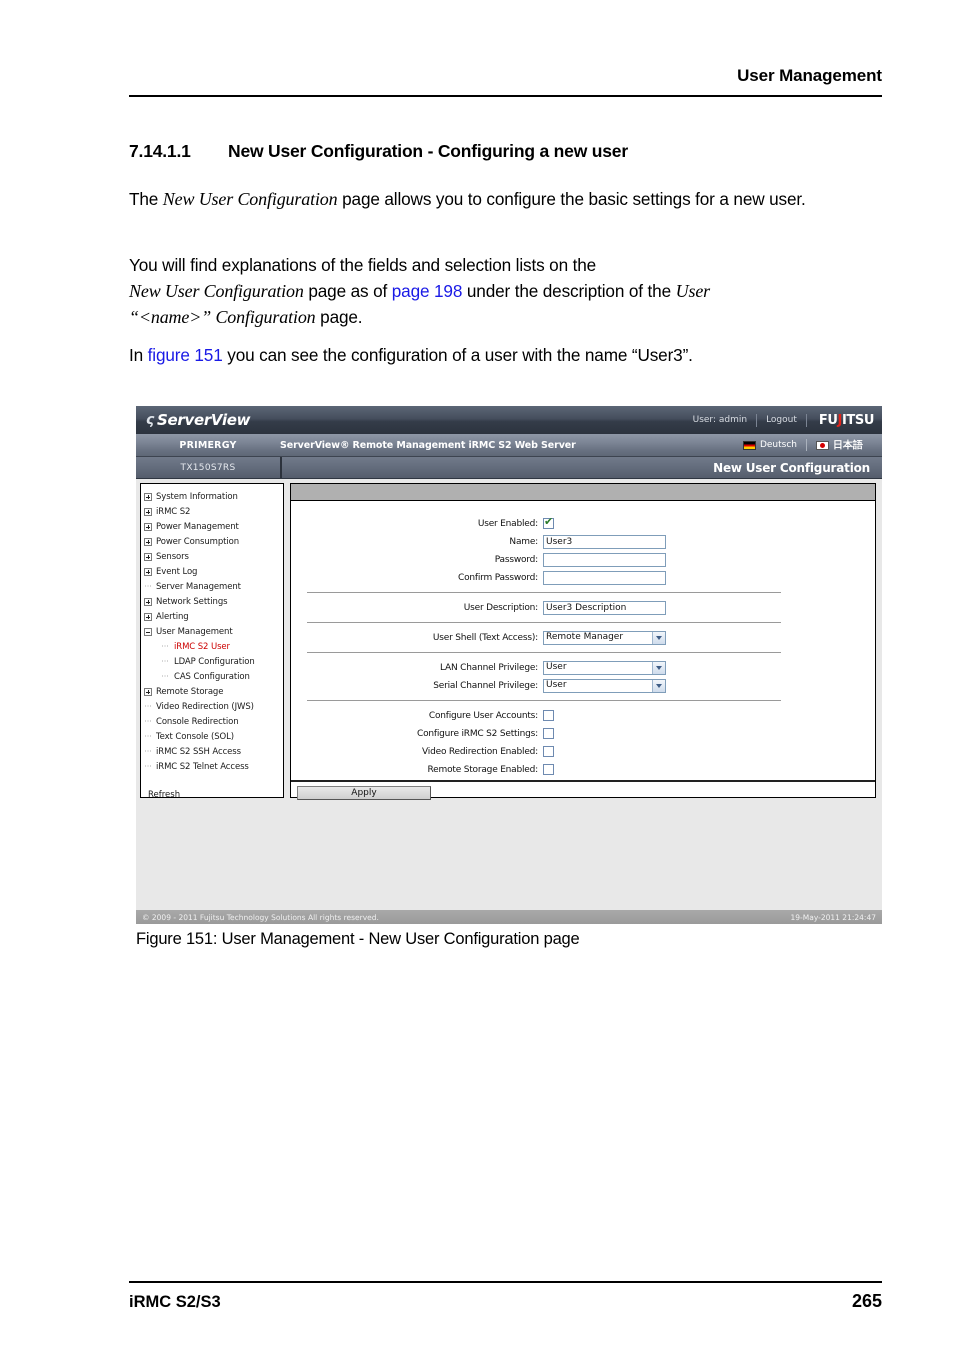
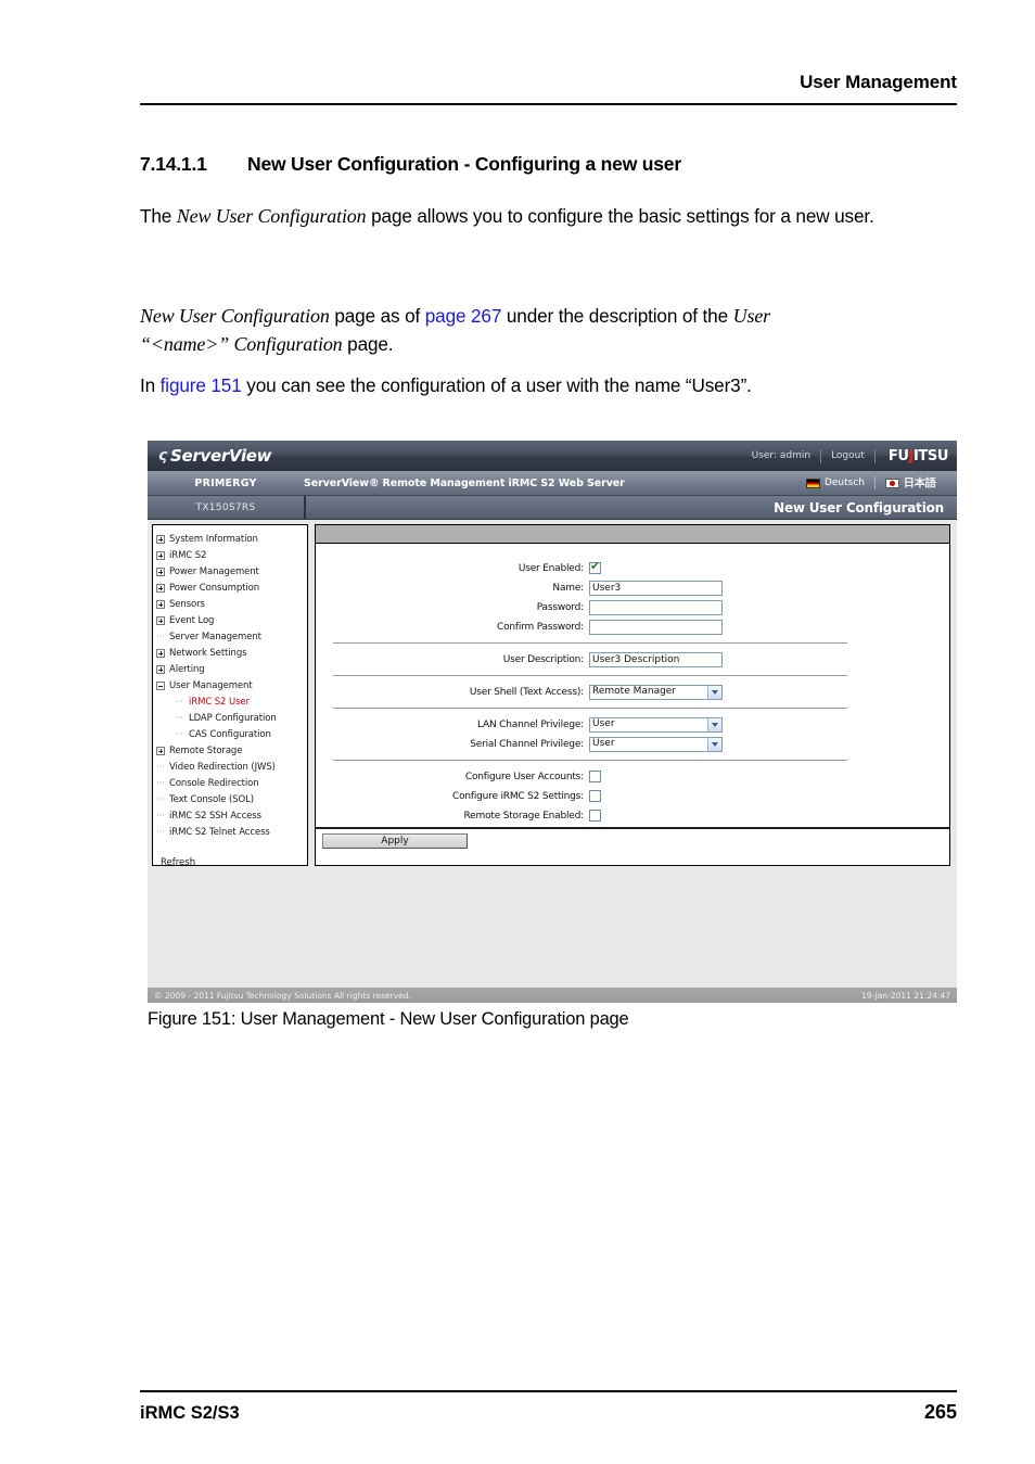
  User Management
  7.14.1.1 New User Configuration - Configuring a new user
  The New User Configuration page allows you to configure the basic settings for a new user.
- You will find explanations of the fields and selection lists on the
- New User Configuration page as of page 198 under the description of the User
+ New User Configuration page as of page 267 under the description of the User
  “<name>” Configuration page.
  In figure 151 you can see the configuration of a user with the name “User3”.
  ς
  ServerView
  User: admin
  Logout
  FUJITSU
  PRIMERGY
  ServerView® Remote Management iRMC S2 Web Server
  Deutsch
  日本語
  TX150S7RS
  New User Configuration
  System Information
  iRMC S2
  Power Management
  Power Consumption
  Sensors
  Event Log
  ···
  Server Management
  Network Settings
  Alerting
  User Management
  ···
  iRMC S2 User
  ···
  LDAP Configuration
  ···
  CAS Configuration
  Remote Storage
  ···
  Video Redirection (JWS)
  ···
  Console Redirection
  ···
  Text Console (SOL)
  ···
  iRMC S2 SSH Access
  ···
  iRMC S2 Telnet Access
  Refresh
  User Enabled:
  Name:
  User3
  Password:
  Confirm Password:
  User Description:
  User3 Description
  User Shell (Text Access):
  Remote Manager
  LAN Channel Privilege:
  User
  Serial Channel Privilege:
  User
  Configure User Accounts:
  Configure iRMC S2 Settings:
- Video Redirection Enabled:
  Remote Storage Enabled:
  Apply
  © 2009 - 2011 Fujitsu Technology Solutions All rights reserved.
- 19-May-2011 21:24:47
+ 19-Jan-2011 21:24:47
  Figure 151: User Management - New User Configuration page
  iRMC S2/S3
  265
